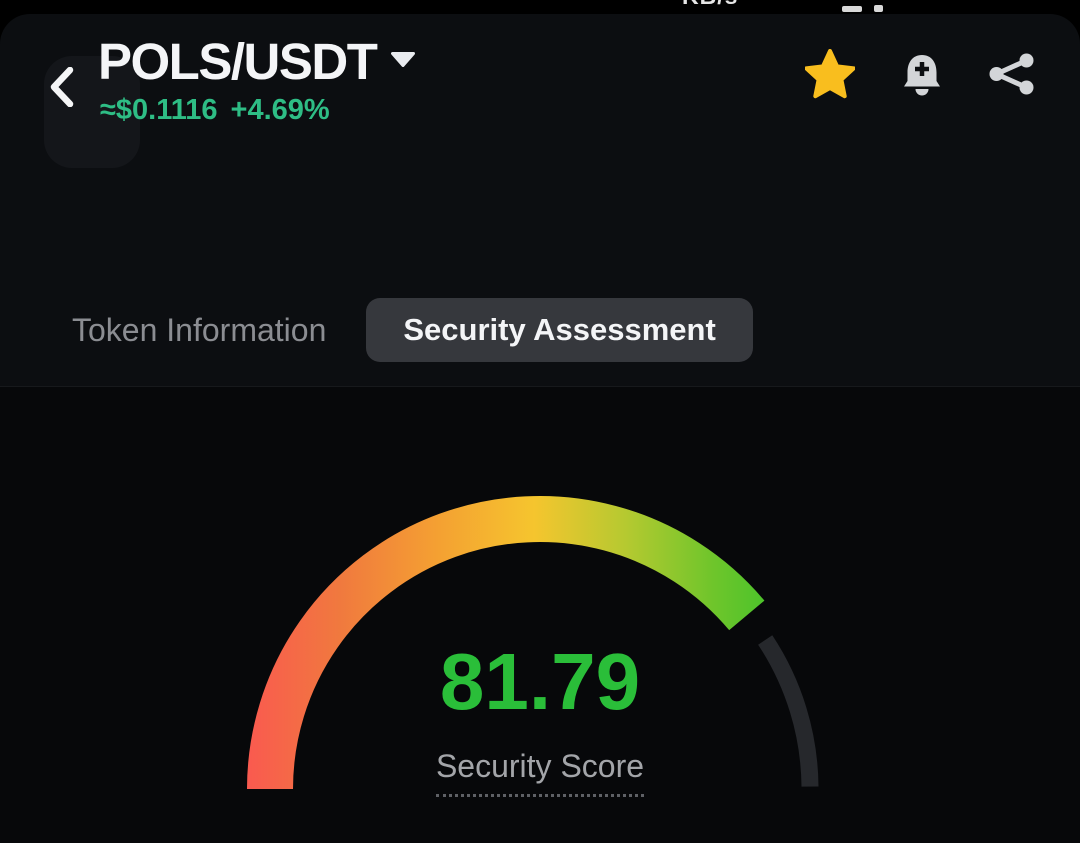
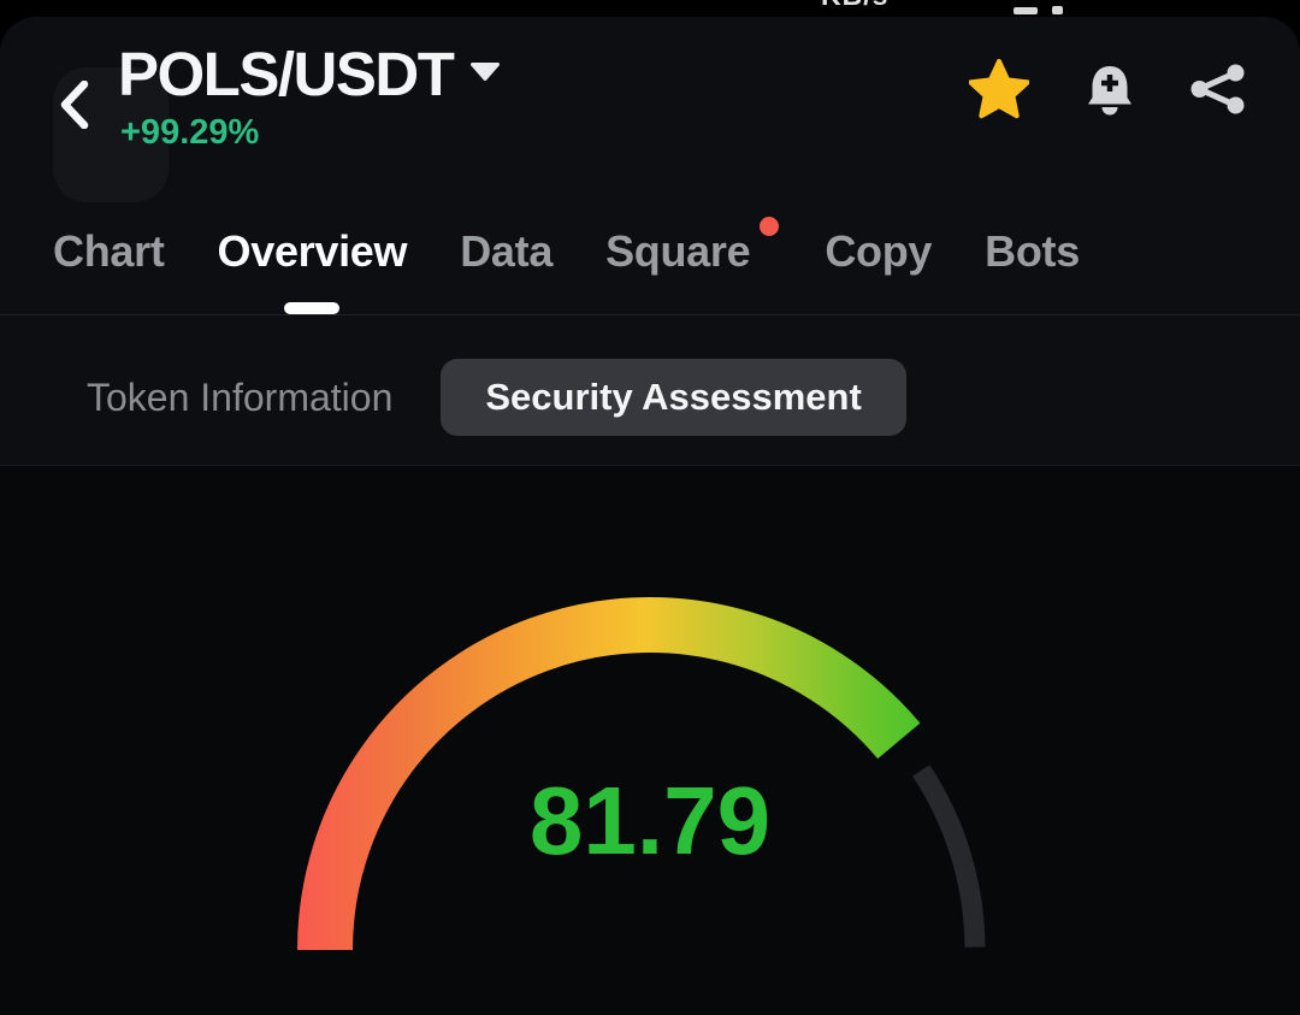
  POLS/USDT
- ≈$0.1116
- +4.69%
+ +99.29%
+ Chart
+ Overview
+ Data
+ Square
+ Copy
+ Bots
  Token Information
  Security Assessment
  81.79
- Security Score
